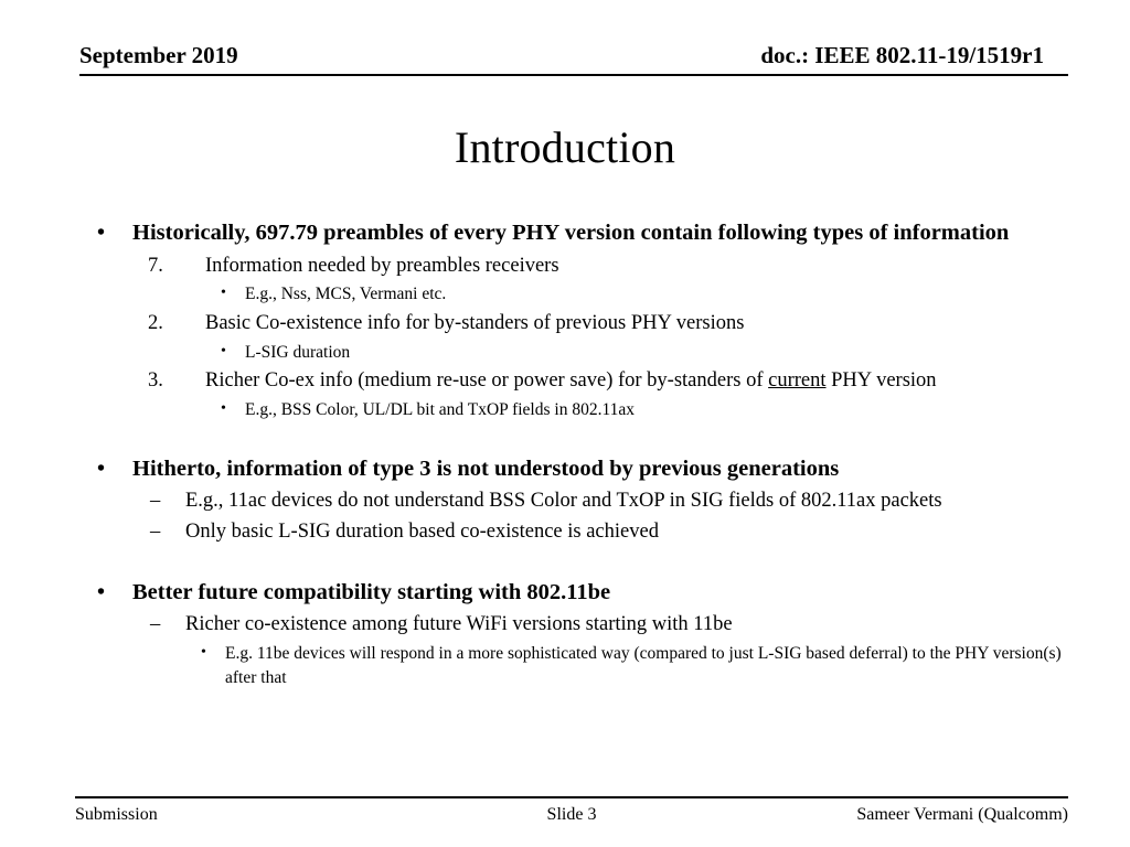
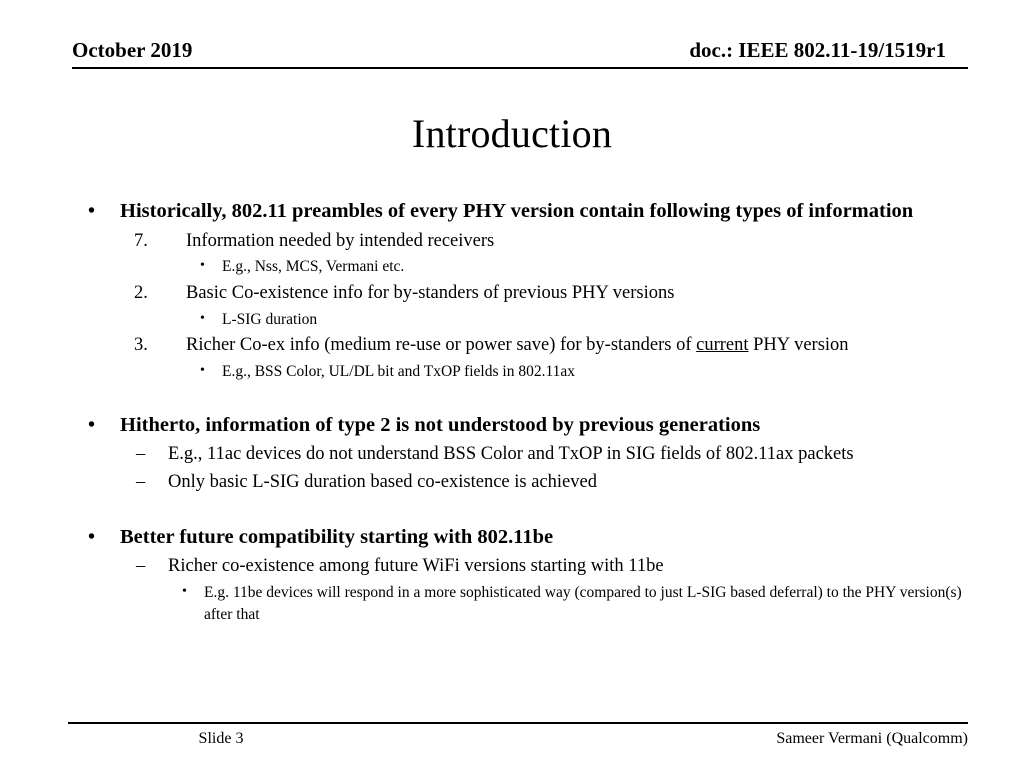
- September 2019
+ October 2019
  doc.: IEEE 802.11-19/1519r1
  Introduction
  •
- Historically, 697.79 preambles of every PHY version contain following types of information
+ Historically, 802.11 preambles of every PHY version contain following types of information
  7.
- Information needed by preambles receivers
+ Information needed by intended receivers
  •
  E.g., Nss, MCS, Vermani etc.
  2.
  Basic Co-existence info for by-standers of previous PHY versions
  •
  L-SIG duration
  3.
  Richer Co-ex info (medium re-use or power save) for by-standers of current PHY version
  •
  E.g., BSS Color, UL/DL bit and TxOP fields in 802.11ax
  •
- Hitherto, information of type 3 is not understood by previous generations
+ Hitherto, information of type 2 is not understood by previous generations
  –
  E.g., 11ac devices do not understand BSS Color and TxOP in SIG fields of 802.11ax packets
  –
  Only basic L-SIG duration based co-existence is achieved
  •
  Better future compatibility starting with 802.11be
  –
  Richer co-existence among future WiFi versions starting with 11be
  •
  E.g. 11be devices will respond in a more sophisticated way (compared to just L-SIG based deferral) to the PHY version(s) after that
- Submission
  Slide 3
  Sameer Vermani (Qualcomm)
